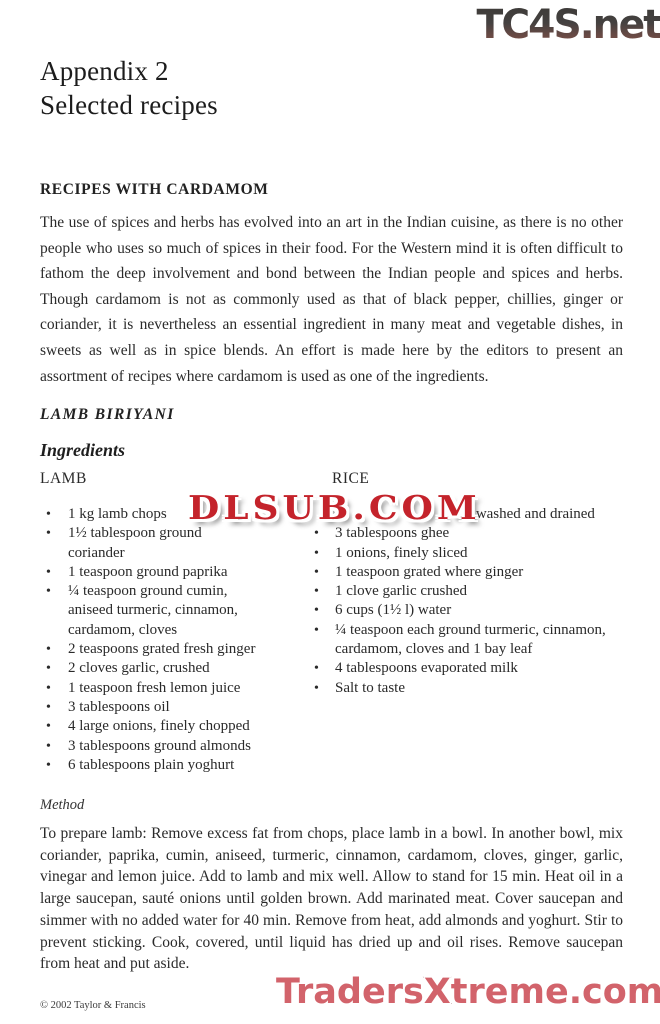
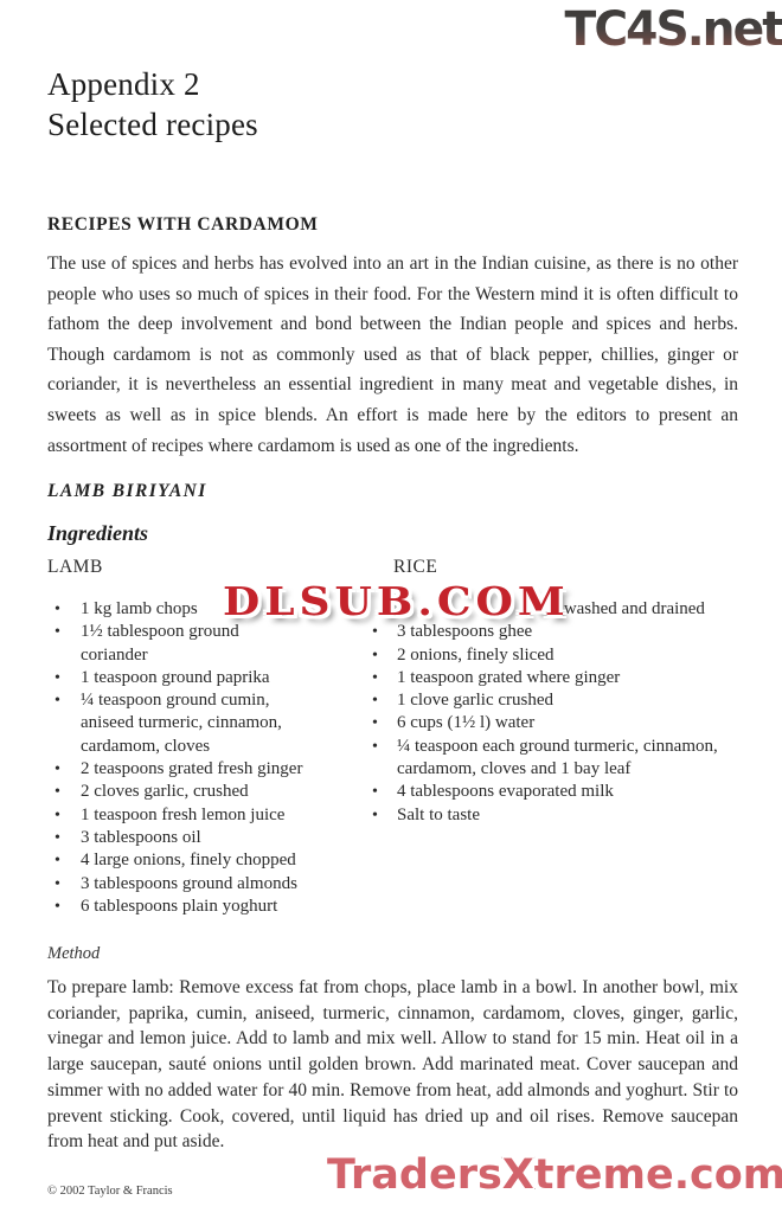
  TC4S.net
  Appendix 2
  Selected recipes
  RECIPES WITH CARDAMOM
  The use of spices and herbs has evolved into an art in the Indian cuisine, as there is no other people who uses so much of spices in their food. For the Western mind it is often difficult to fathom the deep involvement and bond between the Indian people and spices and herbs. Though cardamom is not as commonly used as that of black pepper, chillies, ginger or coriander, it is nevertheless an essential ingredient in many meat and vegetable dishes, in sweets as well as in spice blends. An effort is made here by the editors to present an assortment of recipes where cardamom is used as one of the ingredients.
  LAMB BIRIYANI
  Ingredients
  LAMB
  RICE
  •
  1 kg lamb chops
  •
  1½ tablespoon ground
  coriander
  •
  1 teaspoon ground paprika
  •
  ¼ teaspoon ground cumin,
  aniseed turmeric, cinnamon,
  cardamom, cloves
  •
  2 teaspoons grated fresh ginger
  •
  2 cloves garlic, crushed
  •
  1 teaspoon fresh lemon juice
  •
  3 tablespoons oil
  •
  4 large onions, finely chopped
  •
  3 tablespoons ground almonds
  •
  6 tablespoons plain yoghurt
  ce, washed and drained
  •
  3 tablespoons ghee
  •
- 1 onions, finely sliced
+ 2 onions, finely sliced
  •
  1 teaspoon grated where ginger
  •
  1 clove garlic crushed
  •
  6 cups (1½ l) water
  •
  ¼ teaspoon each ground turmeric, cinnamon,
  cardamom, cloves and 1 bay leaf
  •
  4 tablespoons evaporated milk
  •
  Salt to taste
  DLSUB.COM
  Method
  To prepare lamb: Remove excess fat from chops, place lamb in a bowl. In another bowl, mix coriander, paprika, cumin, aniseed, turmeric, cinnamon, cardamom, cloves, ginger, garlic, vinegar and lemon juice. Add to lamb and mix well. Allow to stand for 15 min. Heat oil in a large saucepan, sauté onions until golden brown. Add marinated meat. Cover saucepan and simmer with no added water for 40 min. Remove from heat, add almonds and yoghurt. Stir to prevent sticking. Cook, covered, until liquid has dried up and oil rises. Remove saucepan from heat and put aside.
  © 2002 Taylor & Francis
  TradersXtreme.com
